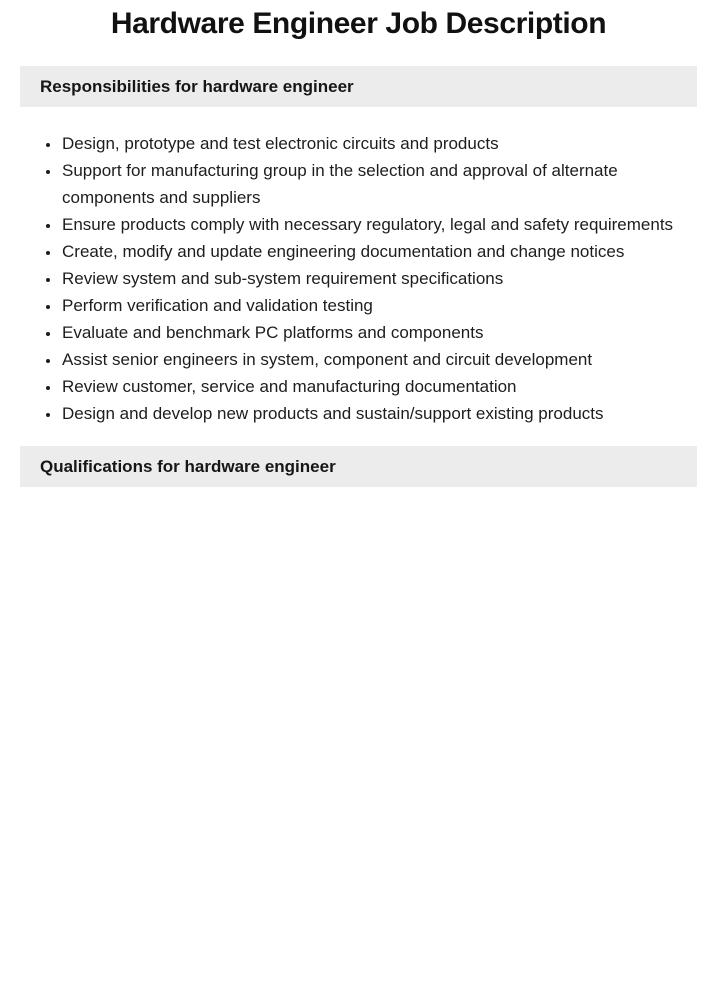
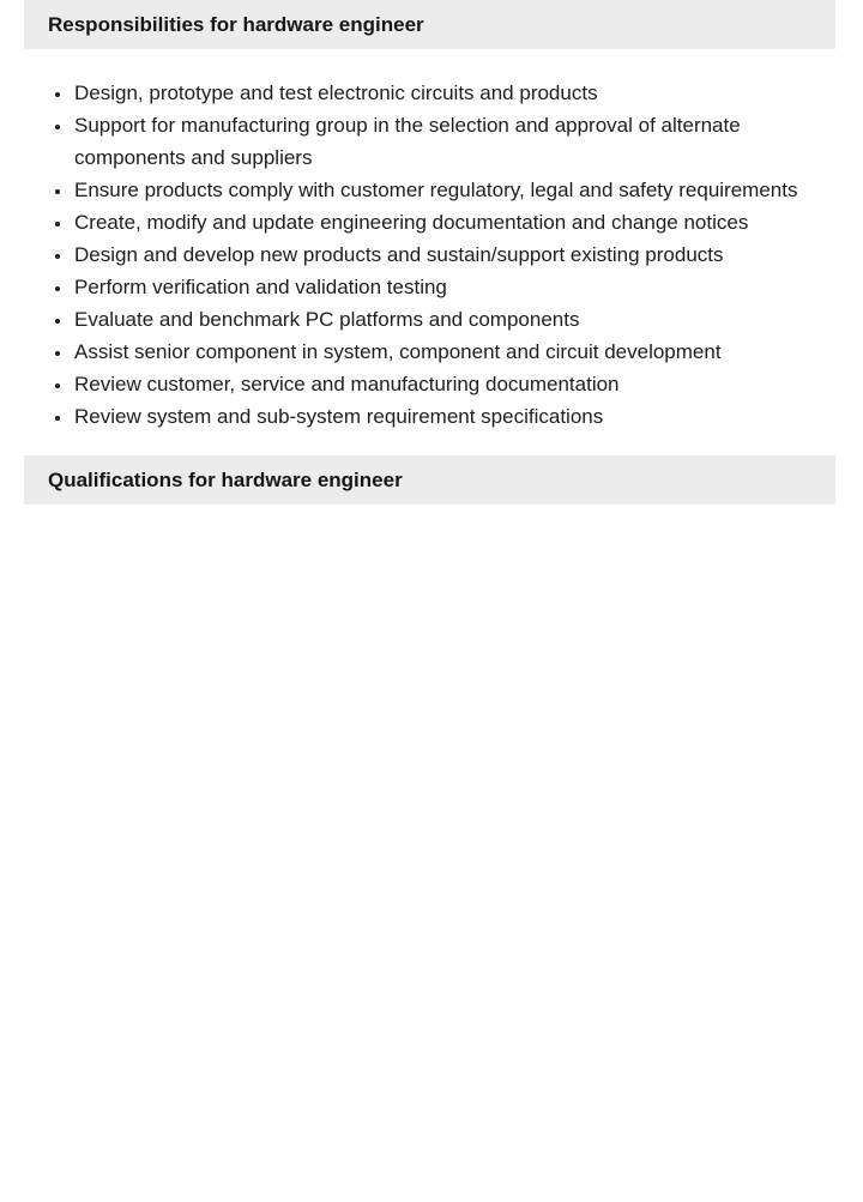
- Hardware Engineer Job Description
  Responsibilities for hardware engineer
  Design, prototype and test electronic circuits and products
  Support for manufacturing group in the selection and approval of alternate components and suppliers
- Ensure products comply with necessary regulatory, legal and safety requirements
+ Ensure products comply with customer regulatory, legal and safety requirements
  Create, modify and update engineering documentation and change notices
- Review system and sub-system requirement specifications
+ Design and develop new products and sustain/support existing products
  Perform verification and validation testing
  Evaluate and benchmark PC platforms and components
- Assist senior engineers in system, component and circuit development
+ Assist senior component in system, component and circuit development
  Review customer, service and manufacturing documentation
- Design and develop new products and sustain/support existing products
+ Review system and sub-system requirement specifications
  Qualifications for hardware engineer
